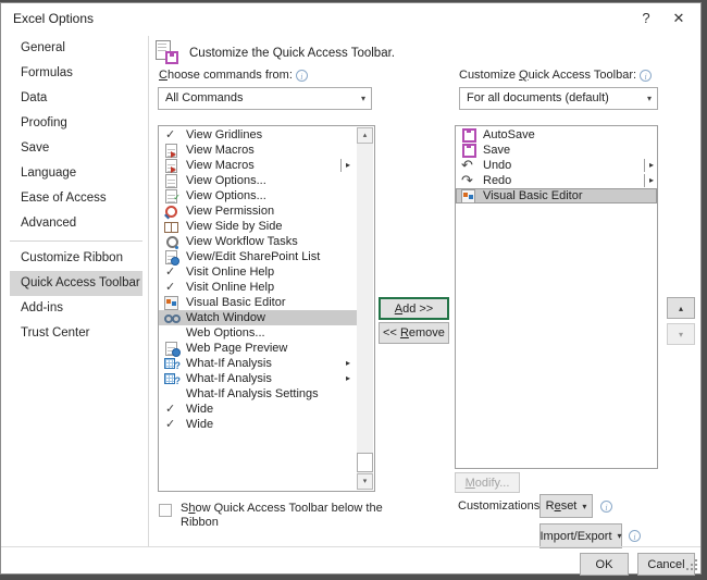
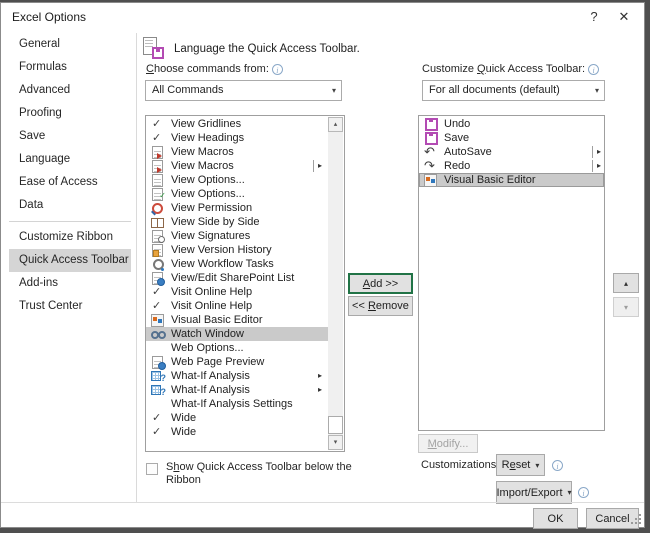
  Excel Options
  ?
  ✕
  General
  Formulas
- Data
+ Advanced
  Proofing
  Save
  Language
  Ease of Access
- Advanced
+ Data
  Customize Ribbon
  Quick Access Toolbar
  Add-ins
  Trust Center
- Customize the Quick Access Toolbar.
+ Language the Quick Access Toolbar.
  Choose commands from:
  All Commands
  Customize Quick Access Toolbar:
  For all documents (default)
  View Gridlines
+ View Headings
  View Macros
  View Macros
  View Options...
  View Options...
  View Permission
  View Side by Side
+ View Signatures
+ View Version History
  View Workflow Tasks
  View/Edit SharePoint List
  Visit Online Help
  Visit Online Help
  Visual Basic Editor
  Watch Window
  Web Options...
  Web Page Preview
  What-If Analysis
  What-If Analysis
  What-If Analysis Settings
  Wide
  Wide
- AutoSave
+ Undo
  Save
- Undo
+ AutoSave
  Redo
  Visual Basic Editor
  Add >>
  << Remove
  Modify...
  Customizations
  Reset
  Import/Export
  Show Quick Access Toolbar below the Ribbon
  OK
  Cancel
